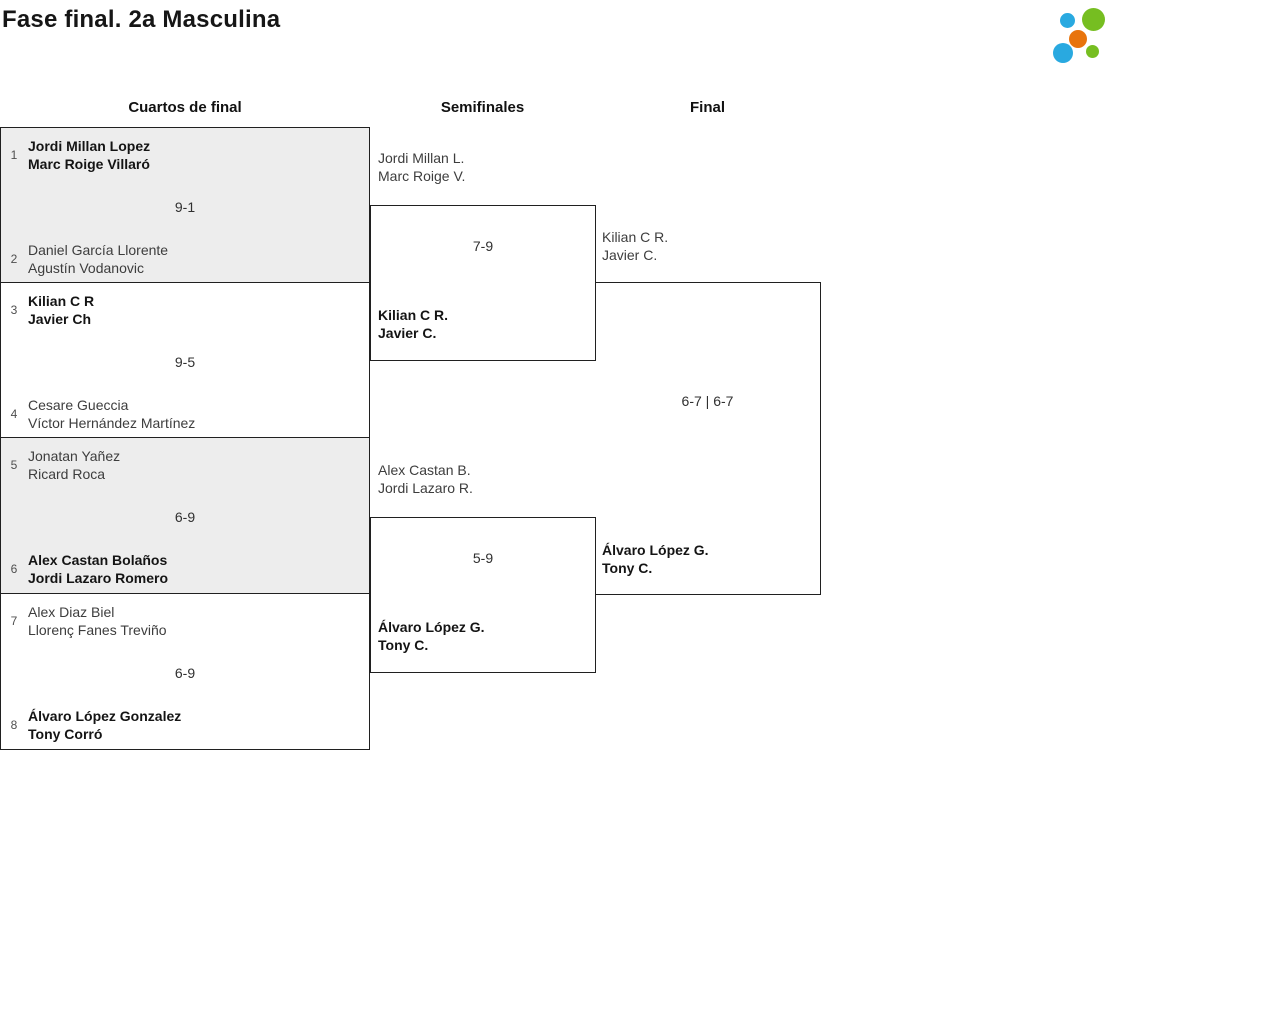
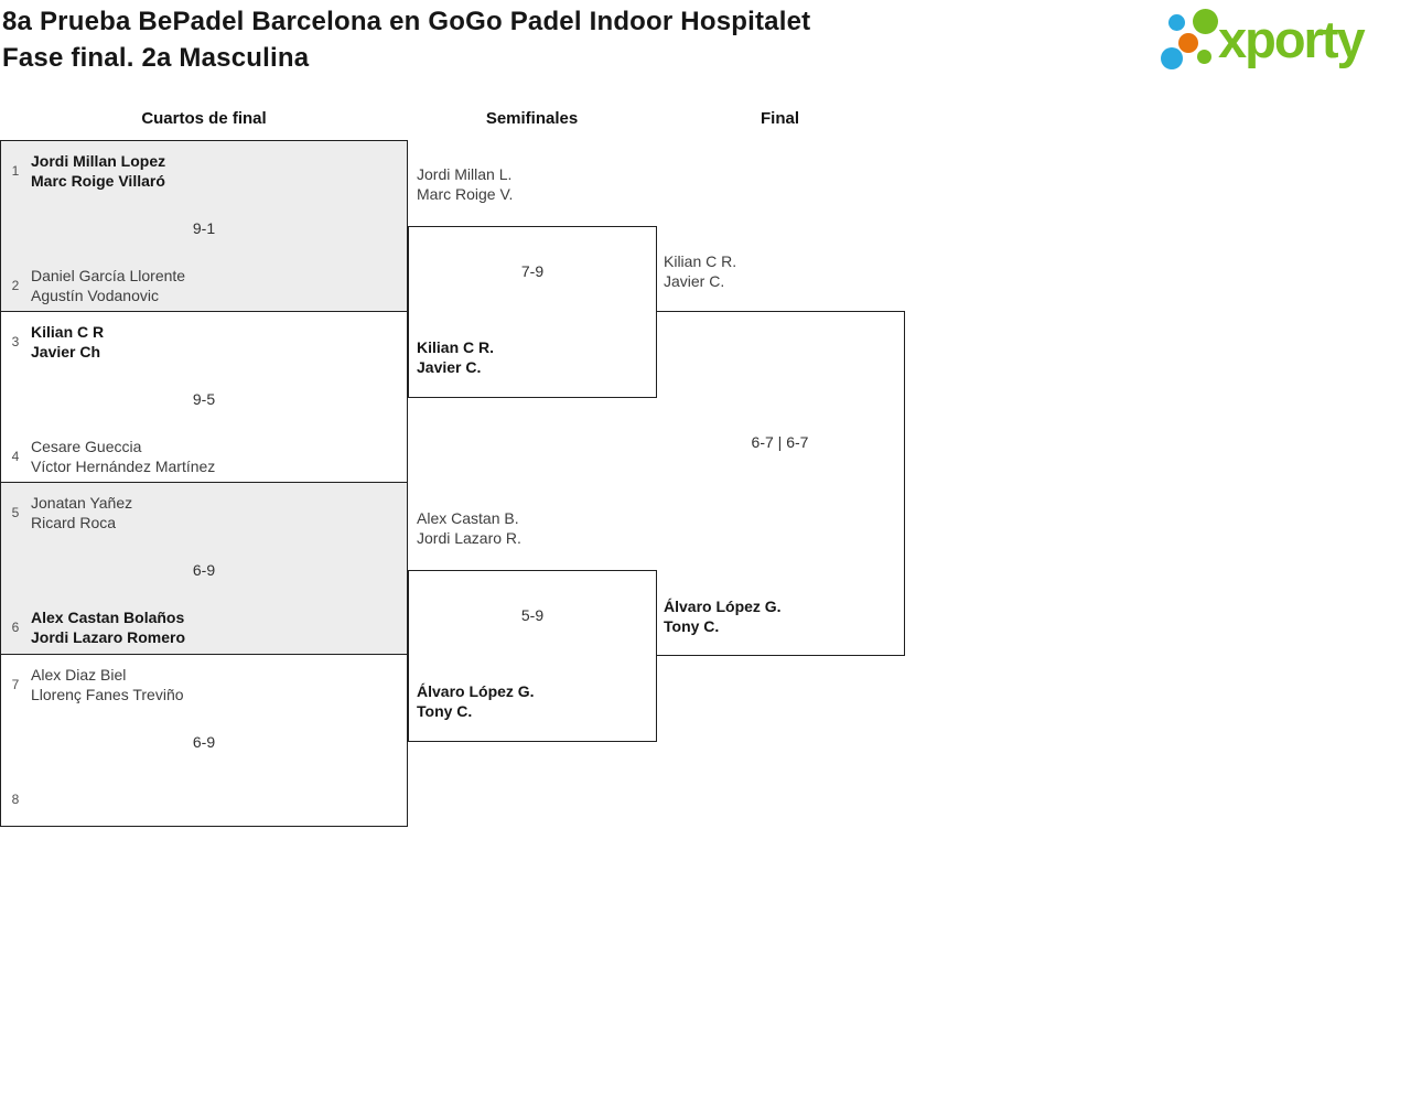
+ 8a Prueba BePadel Barcelona en GoGo Padel Indoor Hospitalet
  Fase final. 2a Masculina
+ xporty
  Cuartos de final
  Semifinales
  Final
  1
  Jordi Millan Lopez
  Marc Roige Villaró
  9-1
  2
  Daniel García Llorente
  Agustín Vodanovic
  3
  Kilian C R
  Javier Ch
  9-5
  4
  Cesare Gueccia
  Víctor Hernández Martínez
  5
  Jonatan Yañez
  Ricard Roca
  6-9
  6
  Alex Castan Bolaños
  Jordi Lazaro Romero
  7
  Alex Diaz Biel
  Llorenç Fanes Treviño
  6-9
  8
- Álvaro López Gonzalez
- Tony Corró
  Jordi Millan L.
  Marc Roige V.
  7-9
  Kilian C R.
  Javier C.
  Alex Castan B.
  Jordi Lazaro R.
  5-9
  Álvaro López G.
  Tony C.
  Kilian C R.
  Javier C.
  6-7 | 6-7
  Álvaro López G.
  Tony C.
